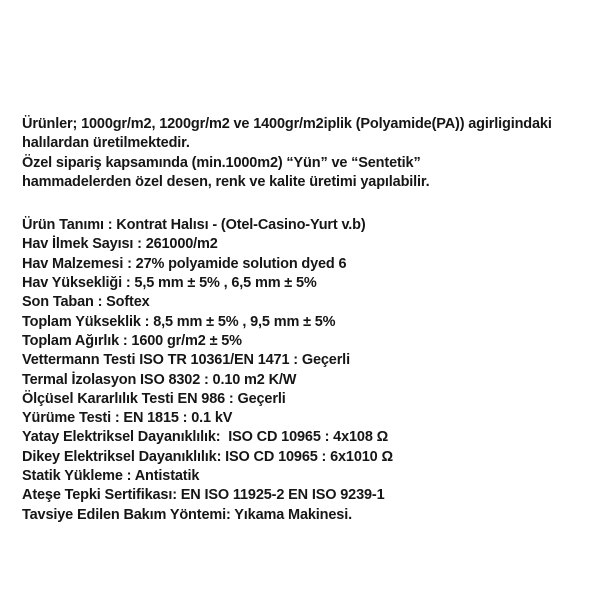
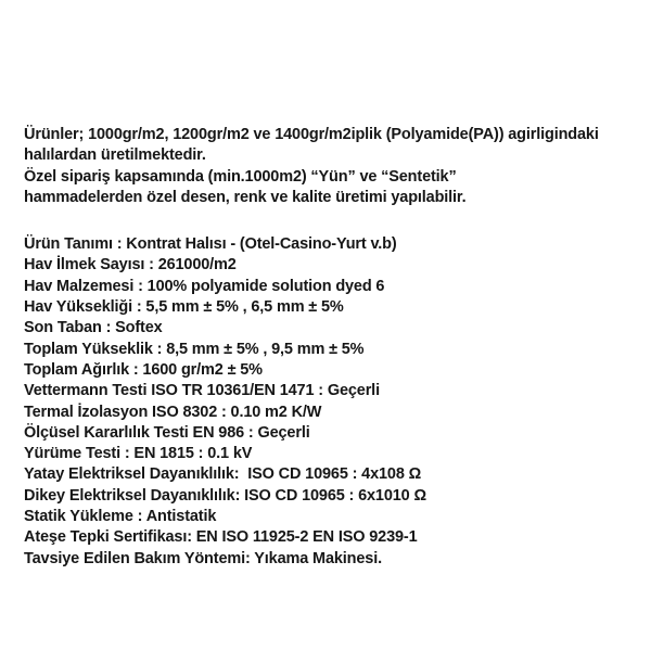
  Ürünler; 1000gr/m2, 1200gr/m2 ve 1400gr/m2iplik (Polyamide(PA)) agirligindaki
  halılardan üretilmektedir.
  Özel sipariş kapsamında (min.1000m2) “Yün” ve “Sentetik”
  hammadelerden özel desen, renk ve kalite üretimi yapılabilir.
  Ürün Tanımı : Kontrat Halısı - (Otel-Casino-Yurt v.b)
  Hav İlmek Sayısı : 261000/m2
- Hav Malzemesi : 27% polyamide solution dyed 6
+ Hav Malzemesi : 100% polyamide solution dyed 6
  Hav Yüksekliği : 5,5 mm ± 5% , 6,5 mm ± 5%
  Son Taban : Softex
  Toplam Yükseklik : 8,5 mm ± 5% , 9,5 mm ± 5%
  Toplam Ağırlık : 1600 gr/m2 ± 5%
  Vettermann Testi ISO TR 10361/EN 1471 : Geçerli
  Termal İzolasyon ISO 8302 : 0.10 m2 K/W
  Ölçüsel Kararlılık Testi EN 986 : Geçerli
  Yürüme Testi : EN 1815 : 0.1 kV
  Yatay Elektriksel Dayanıklılık: ISO CD 10965 : 4x108 Ω
  Dikey Elektriksel Dayanıklılık: ISO CD 10965 : 6x1010 Ω
  Statik Yükleme : Antistatik
  Ateşe Tepki Sertifikası: EN ISO 11925-2 EN ISO 9239-1
  Tavsiye Edilen Bakım Yöntemi: Yıkama Makinesi.
